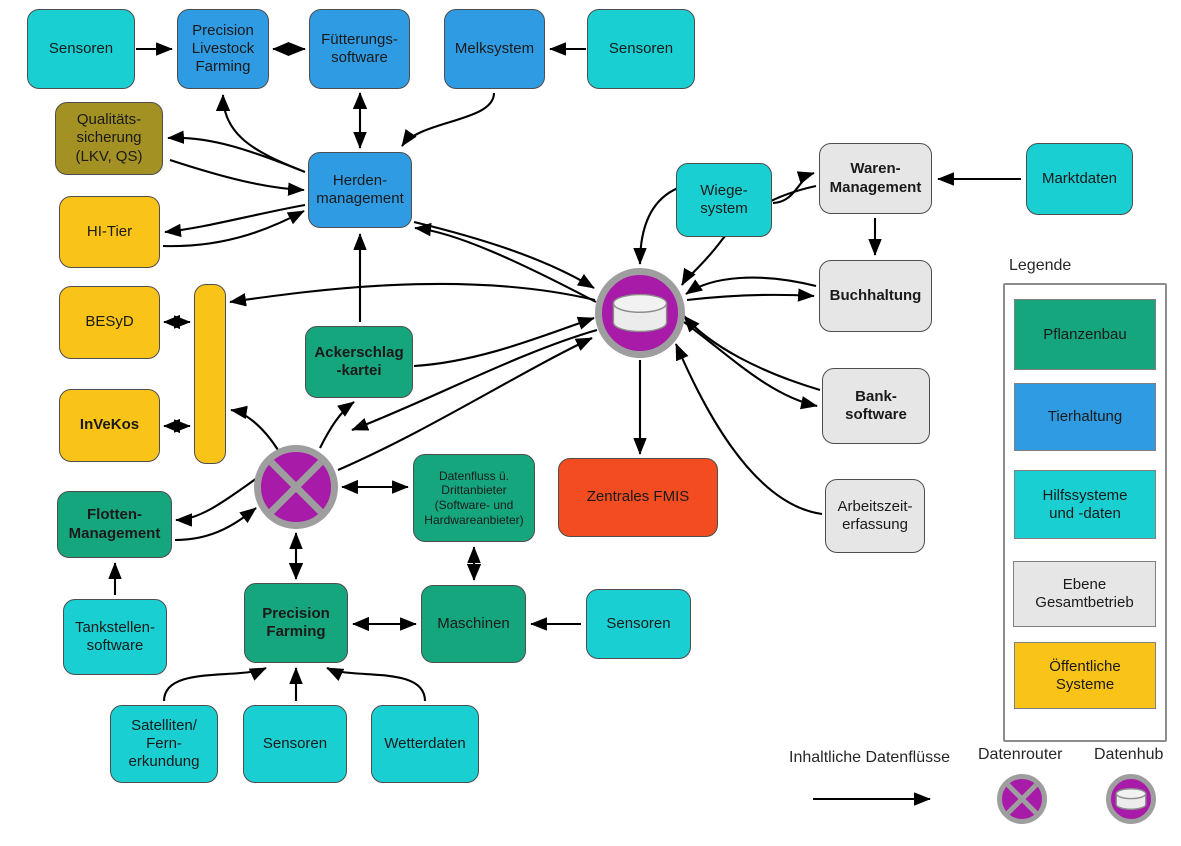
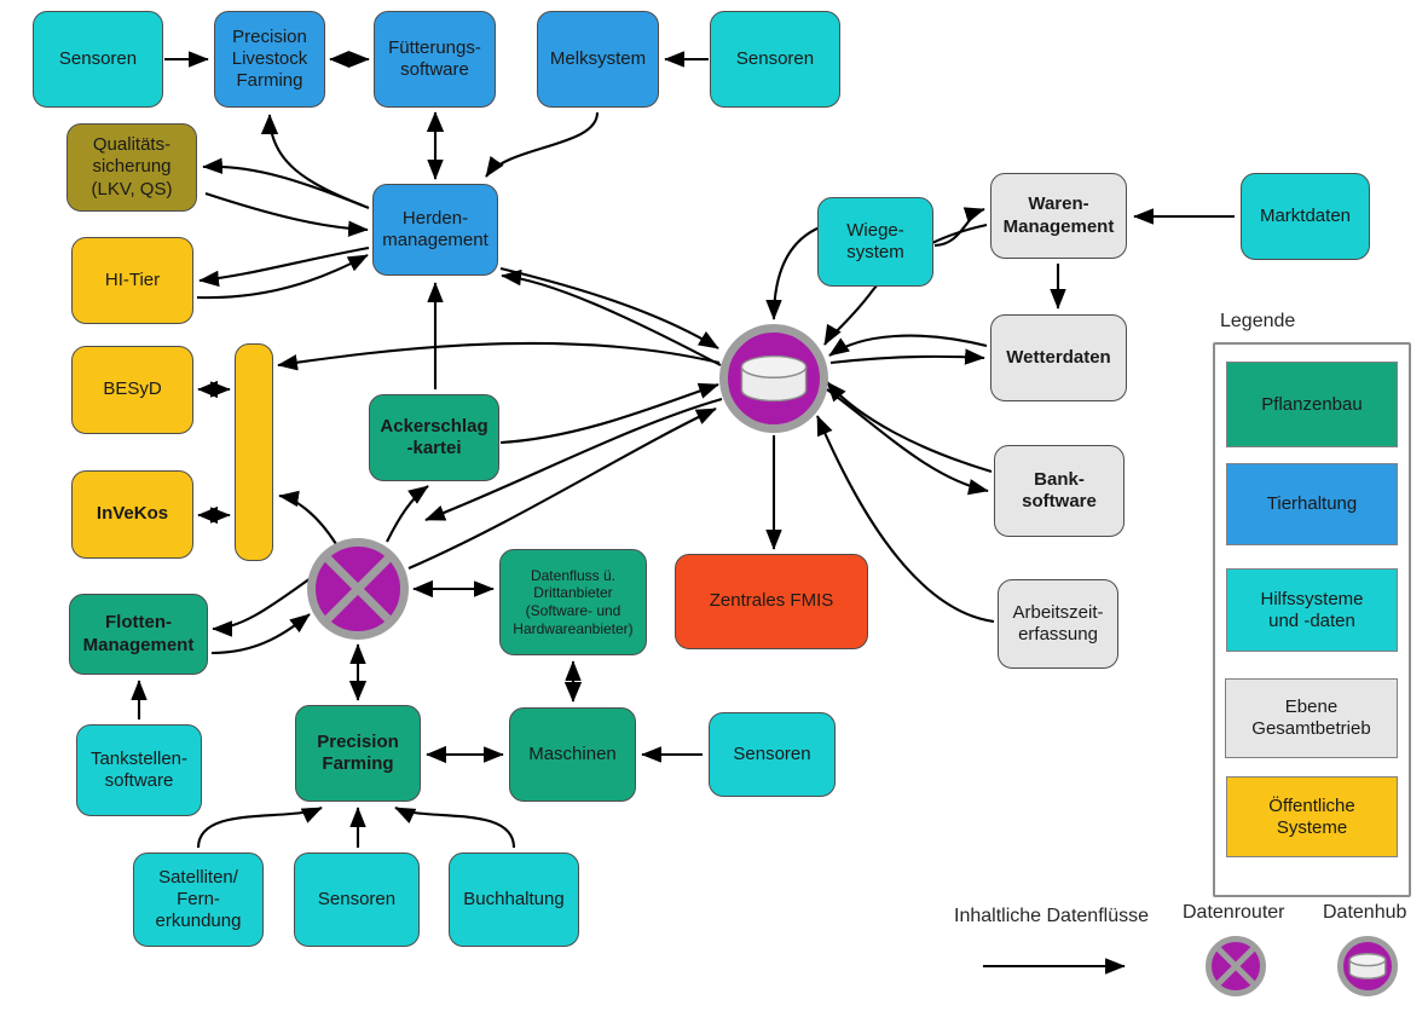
  Sensoren
  Precision
  Livestock
  Farming
  Fütterungs-
  software
  Melksystem
  Sensoren
  Qualitäts-
  sicherung
  (LKV, QS)
  HI-Tier
  BESyD
  InVeKos
  Herden-
  management
  Ackerschlag
  -kartei
  Flotten-
  Management
  Tankstellen-
  software
  Satelliten/
  Fern-
  erkundung
  Sensoren
- Wetterdaten
+ Buchhaltung
  Precision
  Farming
  Maschinen
  Sensoren
  Datenfluss ü.
  Drittanbieter
  (Software- und
  Hardwareanbieter)
  Zentrales FMIS
  Wiege-
  system
  Waren-
  Management
  Marktdaten
- Buchhaltung
+ Wetterdaten
  Bank-
  software
  Arbeitszeit-
  erfassung
  Legende
  Pflanzenbau
  Tierhaltung
  Hilfssysteme
  und -daten
  Ebene
  Gesamtbetrieb
  Öffentliche
  Systeme
  Inhaltliche Datenflüsse
  Datenrouter
  Datenhub
